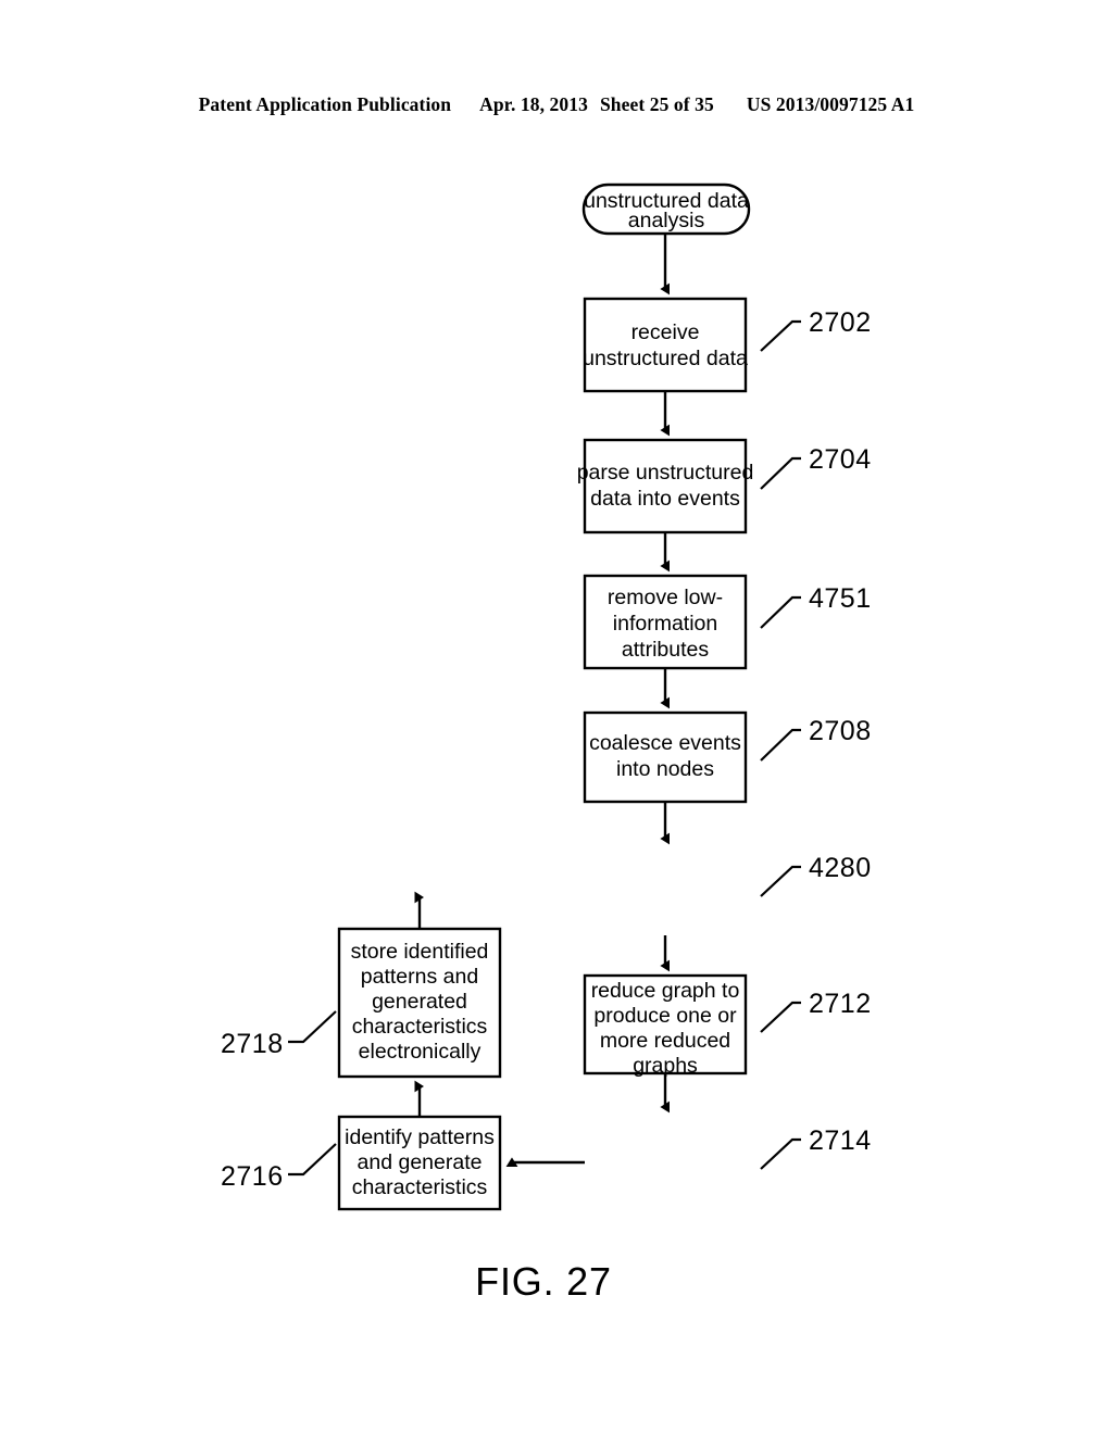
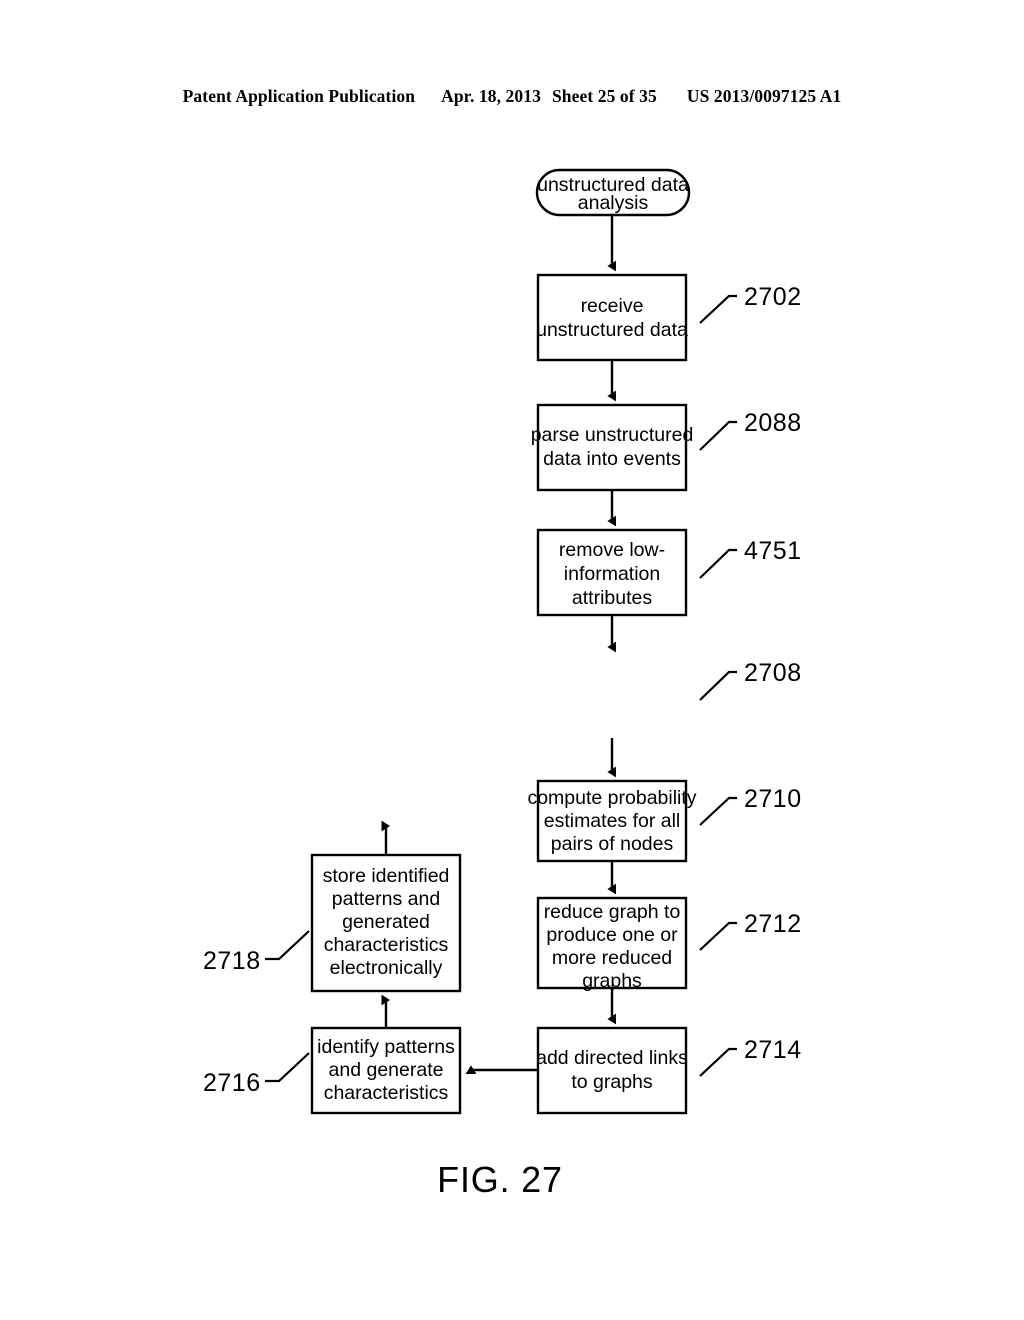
  Patent Application Publication Apr. 18, 2013 Sheet 25 of 35 US 2013/0097125 A1
  unstructured data
  analysis
  receive
  unstructured data
  2702
  parse unstructured
  data into events
- 2704
+ 2088
  remove low-
  information
  attributes
  4751
- coalesce events
- into nodes
  2708
+ compute probability
+ estimates for all
+ pairs of nodes
- 4280
+ 2710
  reduce graph to
  produce one or
  more reduced
  graphs
  2712
+ add directed links
+ to graphs
  2714
  identify patterns
  and generate
  characteristics
  2716
  store identified
  patterns and
  generated
  characteristics
  electronically
  2718
  FIG. 27
